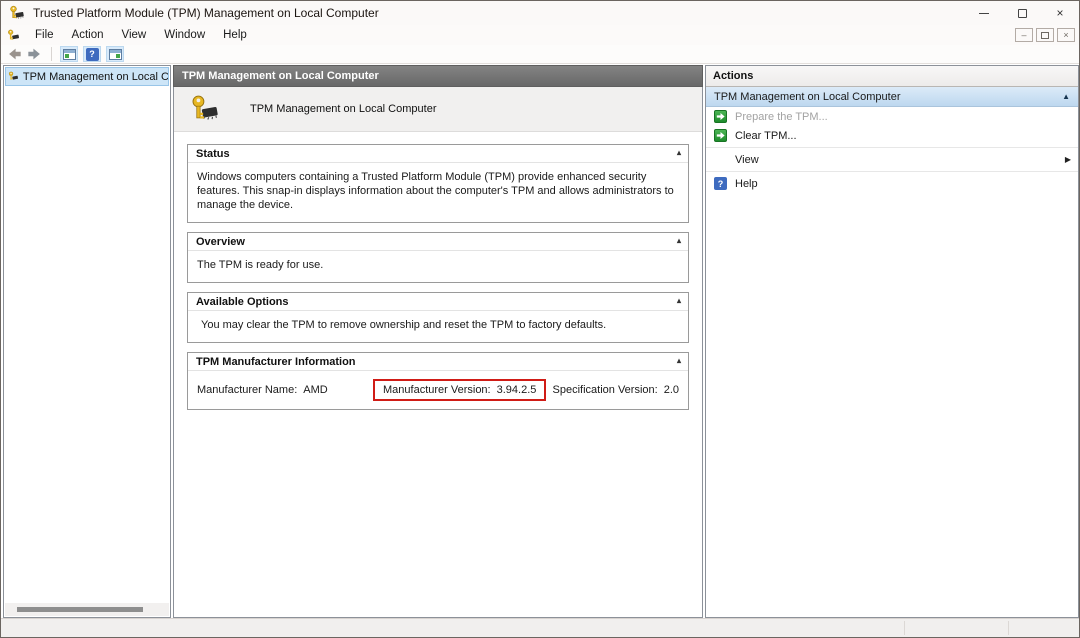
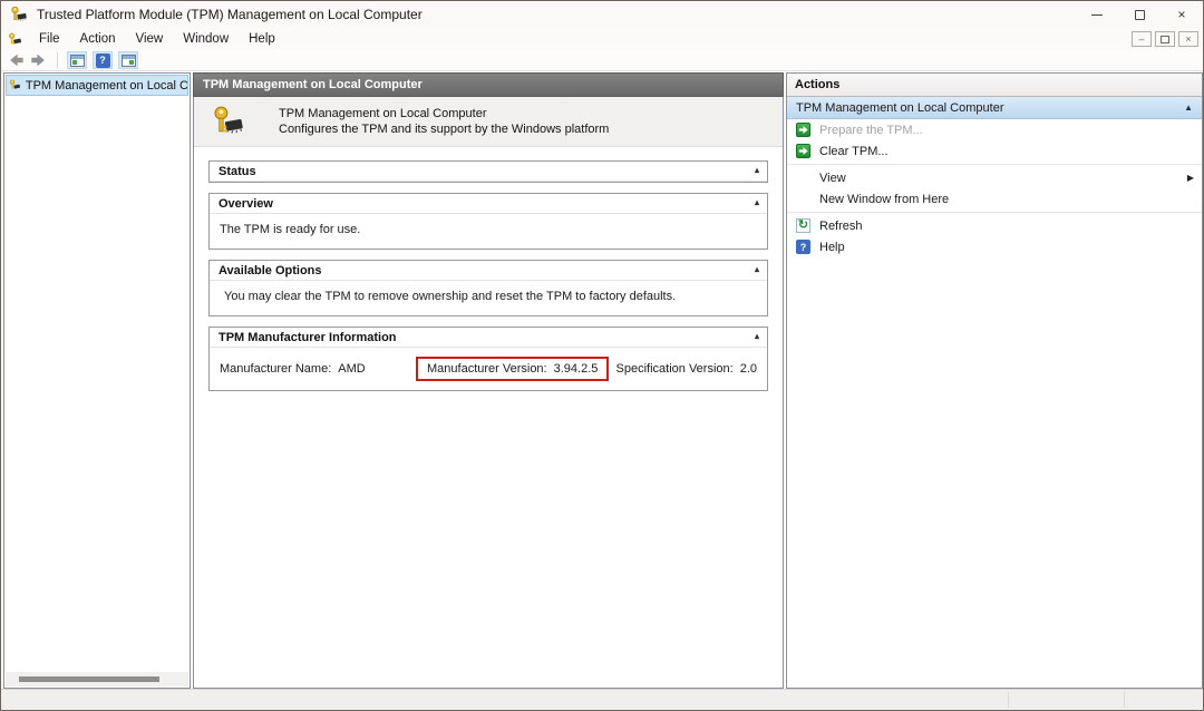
  Trusted Platform Module (TPM) Management on Local Computer
  ×
  File
  Action
  View
  Window
  Help
  –
  ×
  ?
  TPM Management on Local C
  TPM Management on Local Computer
  TPM Management on Local Computer
+ Configures the TPM and its support by the Windows platform
  Status
  ▴
- Windows computers containing a Trusted Platform Module (TPM) provide enhanced security features. This snap-in displays information about the computer's TPM and allows administrators to manage the device.
  Overview
  ▴
  The TPM is ready for use.
  Available Options
  ▴
  You may clear the TPM to remove ownership and reset the TPM to factory defaults.
  TPM Manufacturer Information
  ▴
  Manufacturer Name: AMD
  Manufacturer Version:
  3.94.2.5
  Specification Version: 2.0
  Actions
  TPM Management on Local Computer
  ▲
  Prepare the TPM...
  Clear TPM...
  View
  ▶
+ New Window from Here
+ ↻
+ Refresh
  ?
  Help
